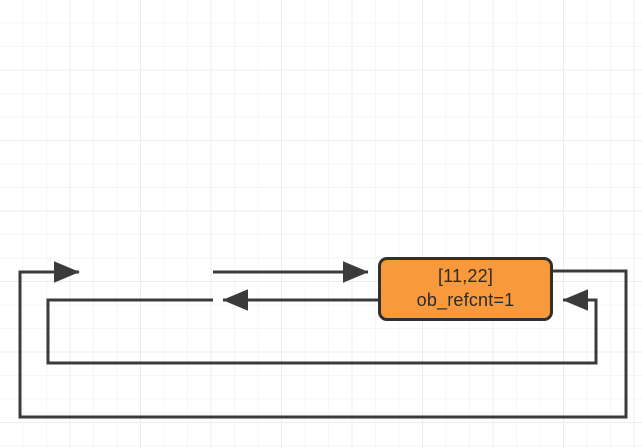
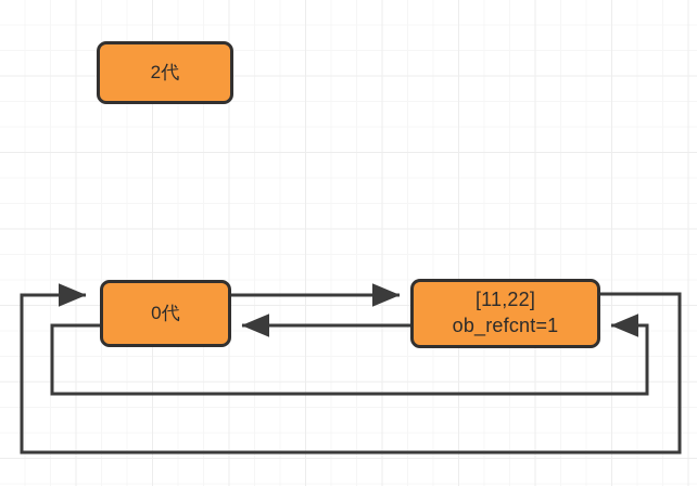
+ 2代
+ 0代
  [11,22]
  ob_refcnt=1
